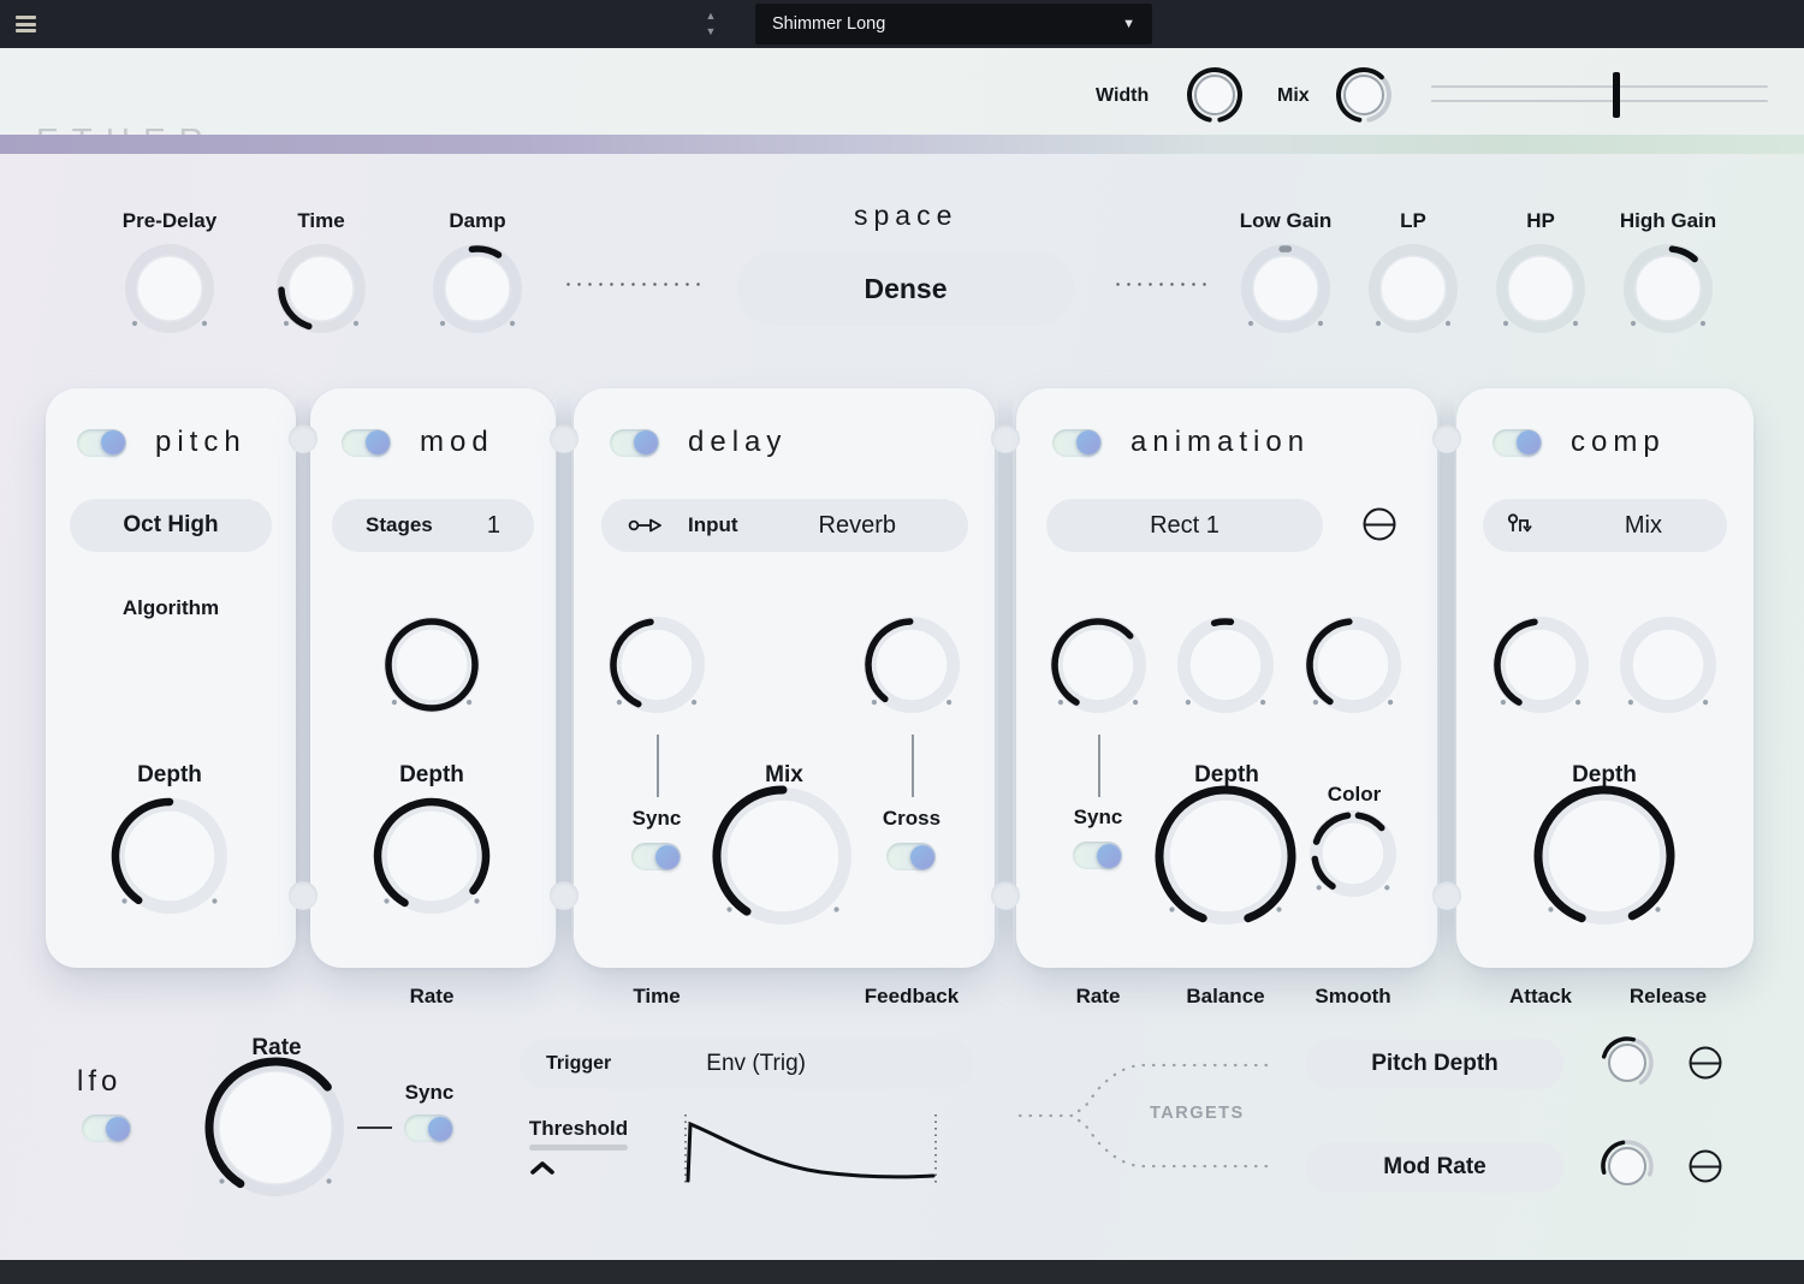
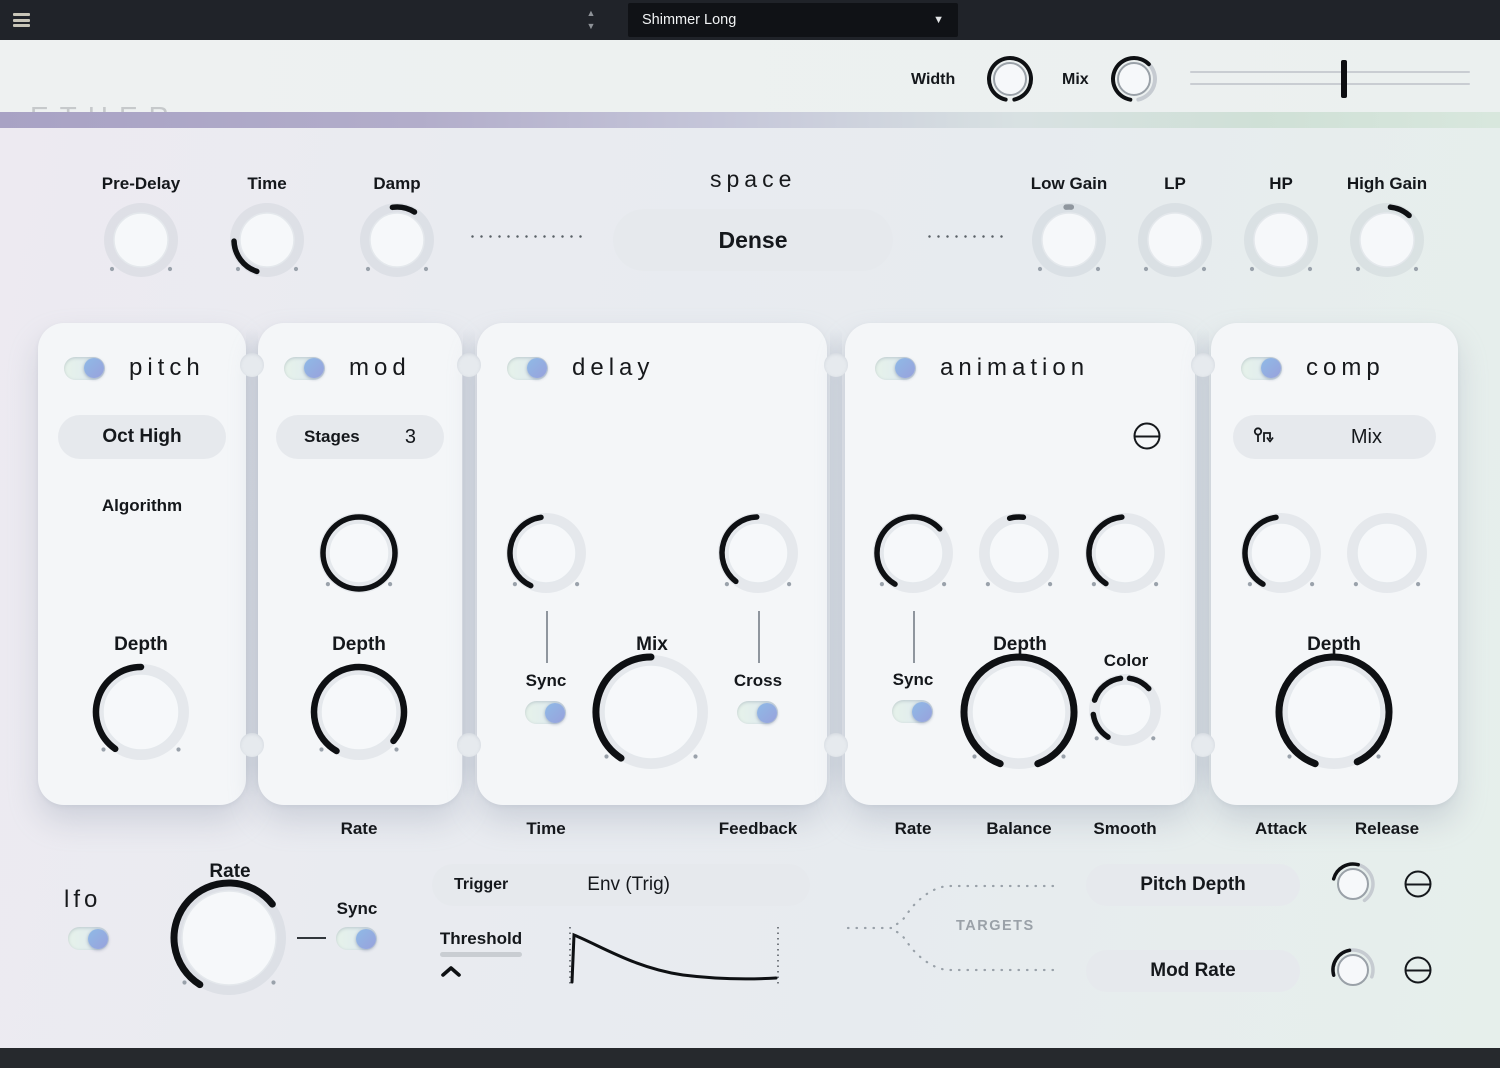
  ▲
  ▼
  Shimmer Long
  ▼
  Width
  Mix
  Pre-Delay
  Time
  Damp
  space
  Dense
  Low Gain
  LP
  HP
  High Gain
  pitch
  Oct High
  Algorithm
  Depth
  mod
  Stages
- 1
+ 3
  Rate
  Depth
  delay
- Input
- Reverb
  Time
  Feedback
  Mix
  Sync
  Cross
  animation
- Rect 1
  Rate
  Balance
  Smooth
  Sync
  Depth
  Color
  comp
  Mix
  Attack
  Release
  Depth
  lfo
  Rate
  Sync
  Trigger
  Env (Trig)
  Threshold
  TARGETS
  Pitch Depth
  Mod Rate
